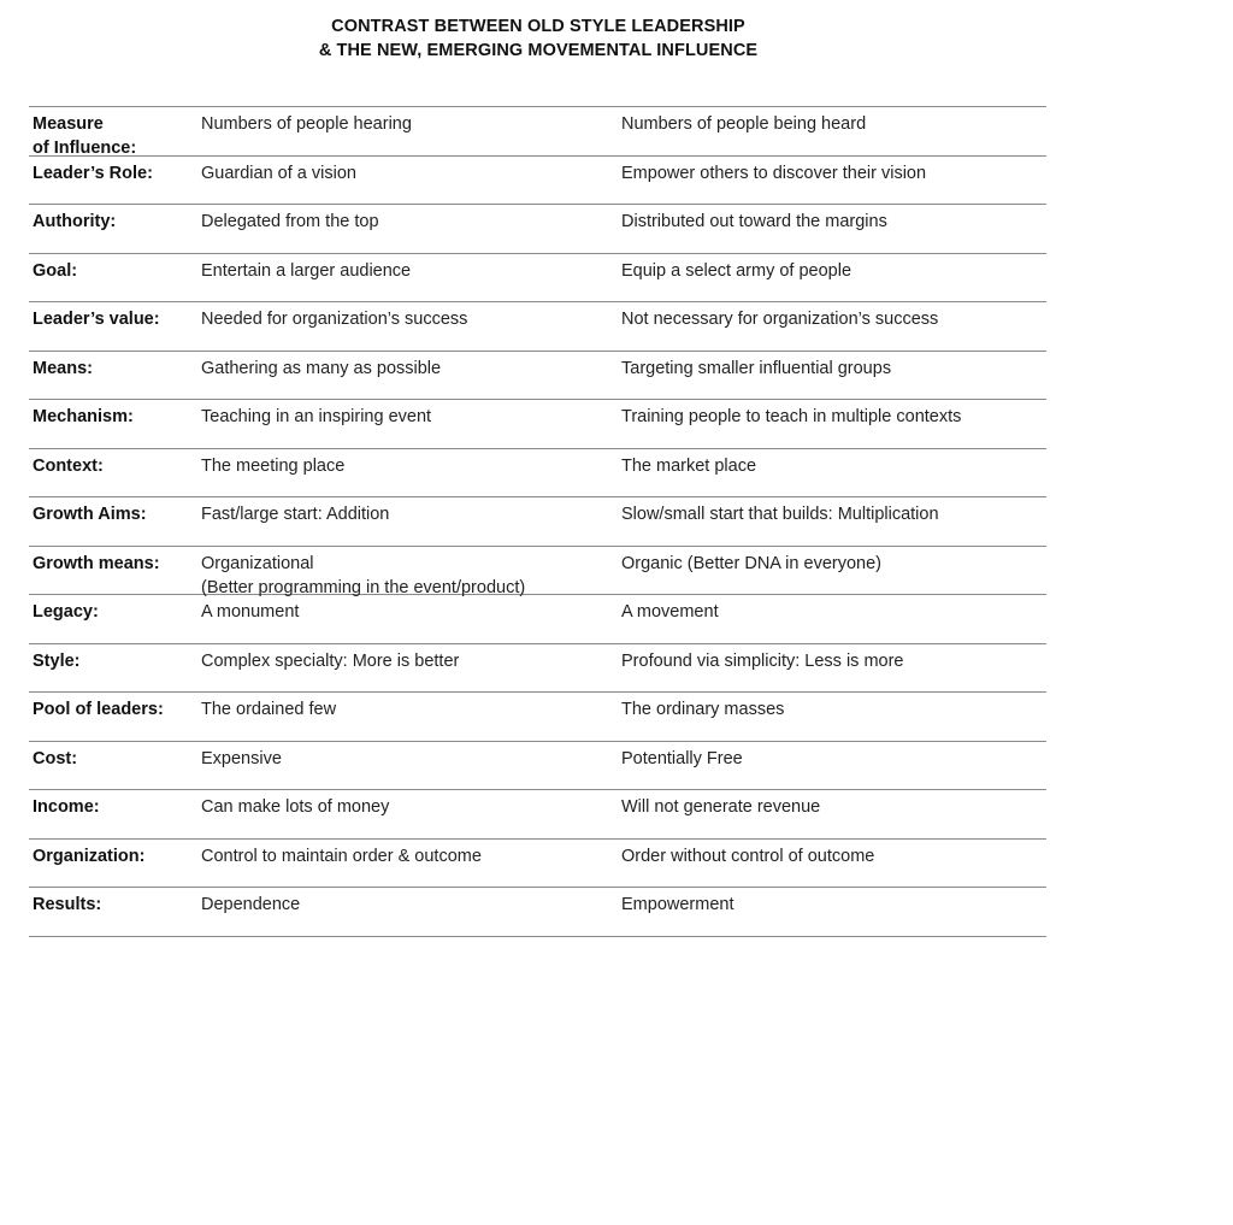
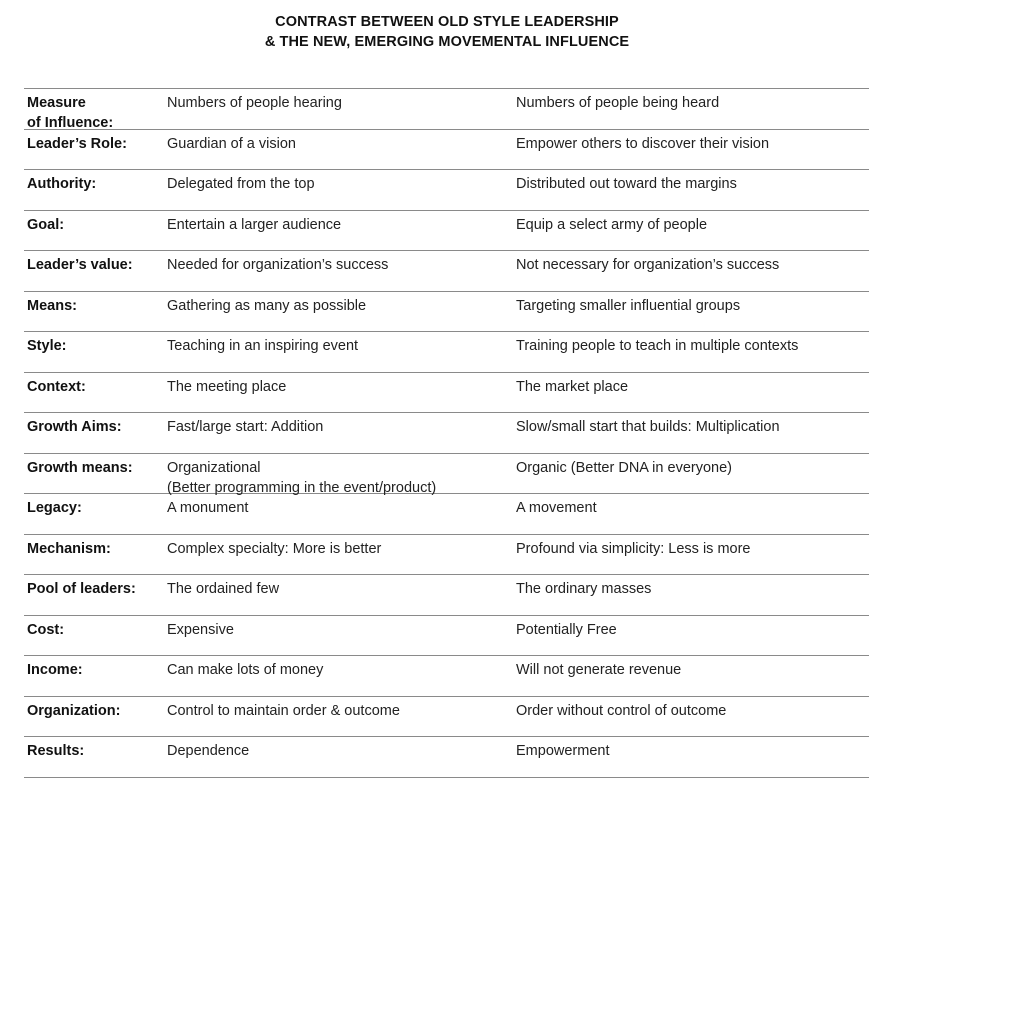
  CONTRAST BETWEEN OLD STYLE LEADERSHIP
  & THE NEW, EMERGING MOVEMENTAL INFLUENCE
  Measure
  of Influence:
  Numbers of people hearing
  Numbers of people being heard
  Leader’s Role:
  Guardian of a vision
  Empower others to discover their vision
  Authority:
  Delegated from the top
  Distributed out toward the margins
  Goal:
  Entertain a larger audience
  Equip a select army of people
  Leader’s value:
  Needed for organization’s success
  Not necessary for organization’s success
  Means:
  Gathering as many as possible
  Targeting smaller influential groups
- Mechanism:
+ Style:
  Teaching in an inspiring event
  Training people to teach in multiple contexts
  Context:
  The meeting place
  The market place
  Growth Aims:
  Fast/large start: Addition
  Slow/small start that builds: Multiplication
  Growth means:
  Organizational
  (Better programming in the event/product)
  Organic (Better DNA in everyone)
  Legacy:
  A monument
  A movement
- Style:
+ Mechanism:
  Complex specialty: More is better
  Profound via simplicity: Less is more
  Pool of leaders:
  The ordained few
  The ordinary masses
  Cost:
  Expensive
  Potentially Free
  Income:
  Can make lots of money
  Will not generate revenue
  Organization:
  Control to maintain order & outcome
  Order without control of outcome
  Results:
  Dependence
  Empowerment
